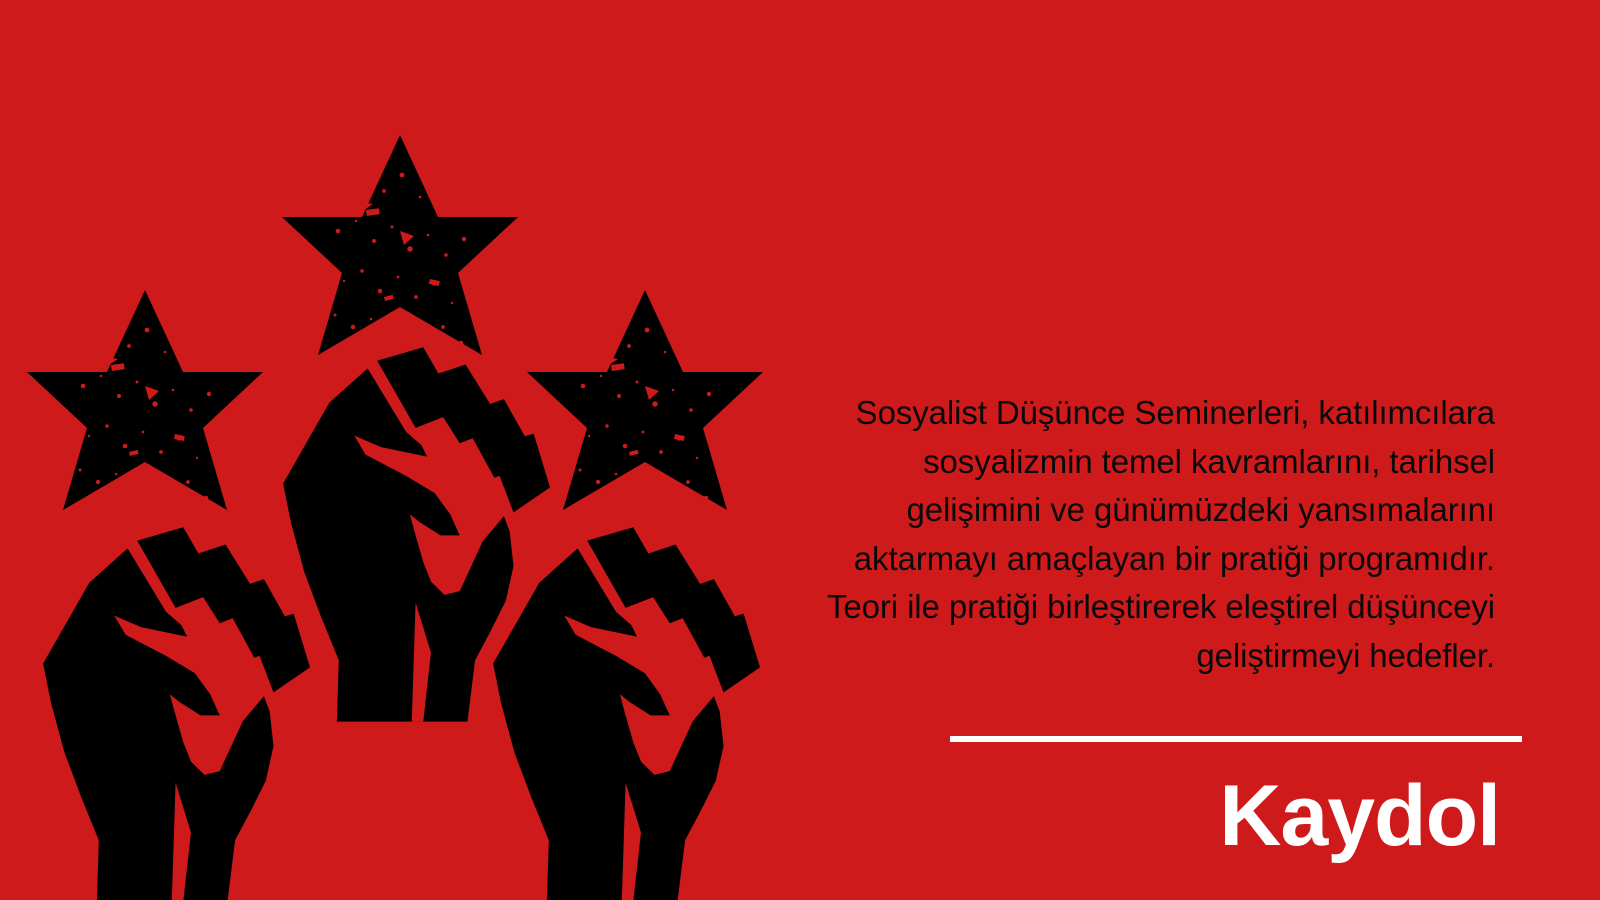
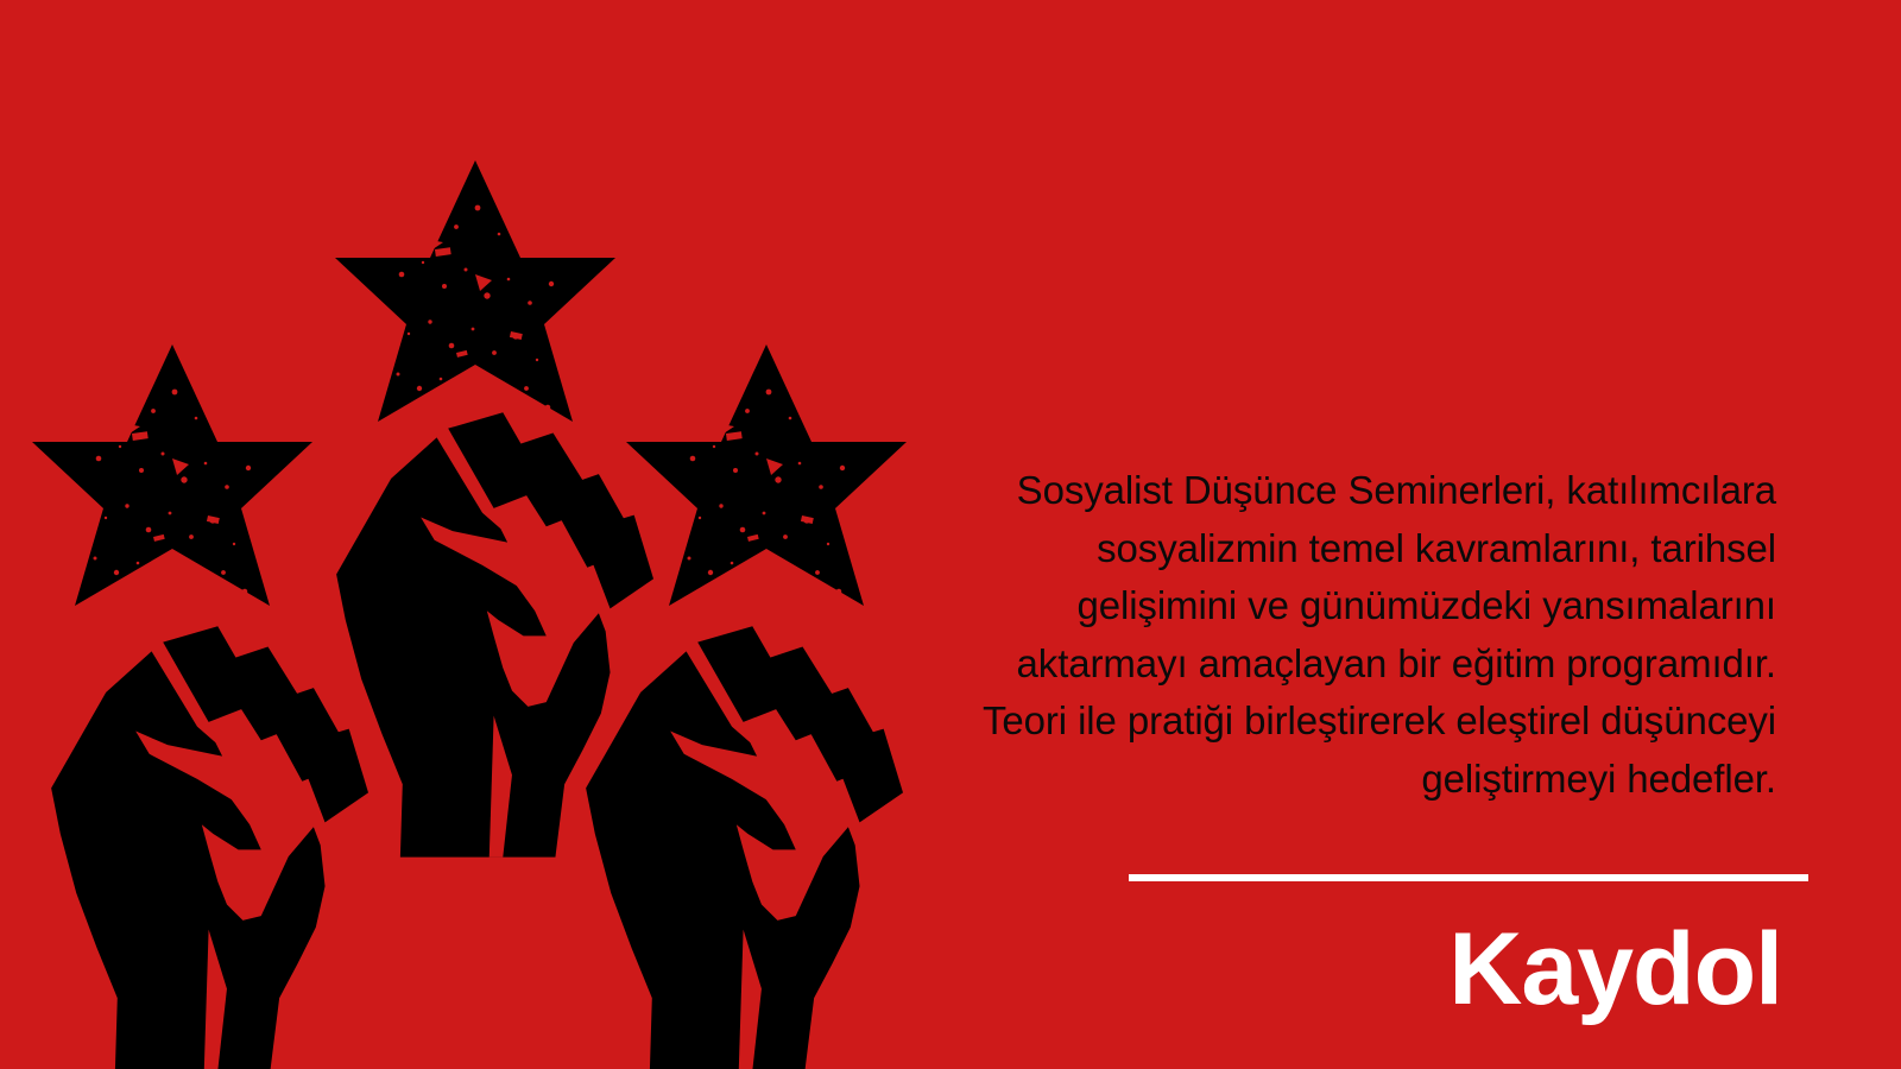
- Sosyalist Düşünce Seminerleri, katılımcılara sosyalizmin temel kavramlarını, tarihsel gelişimini ve günümüzdeki yansımalarını aktarmayı amaçlayan bir pratiği programıdır. Teori ile pratiği birleştirerek eleştirel düşünceyi geliştirmeyi hedefler.
+ Sosyalist Düşünce Seminerleri, katılımcılara sosyalizmin temel kavramlarını, tarihsel gelişimini ve günümüzdeki yansımalarını aktarmayı amaçlayan bir eğitim programıdır. Teori ile pratiği birleştirerek eleştirel düşünceyi geliştirmeyi hedefler.
  Kaydol
